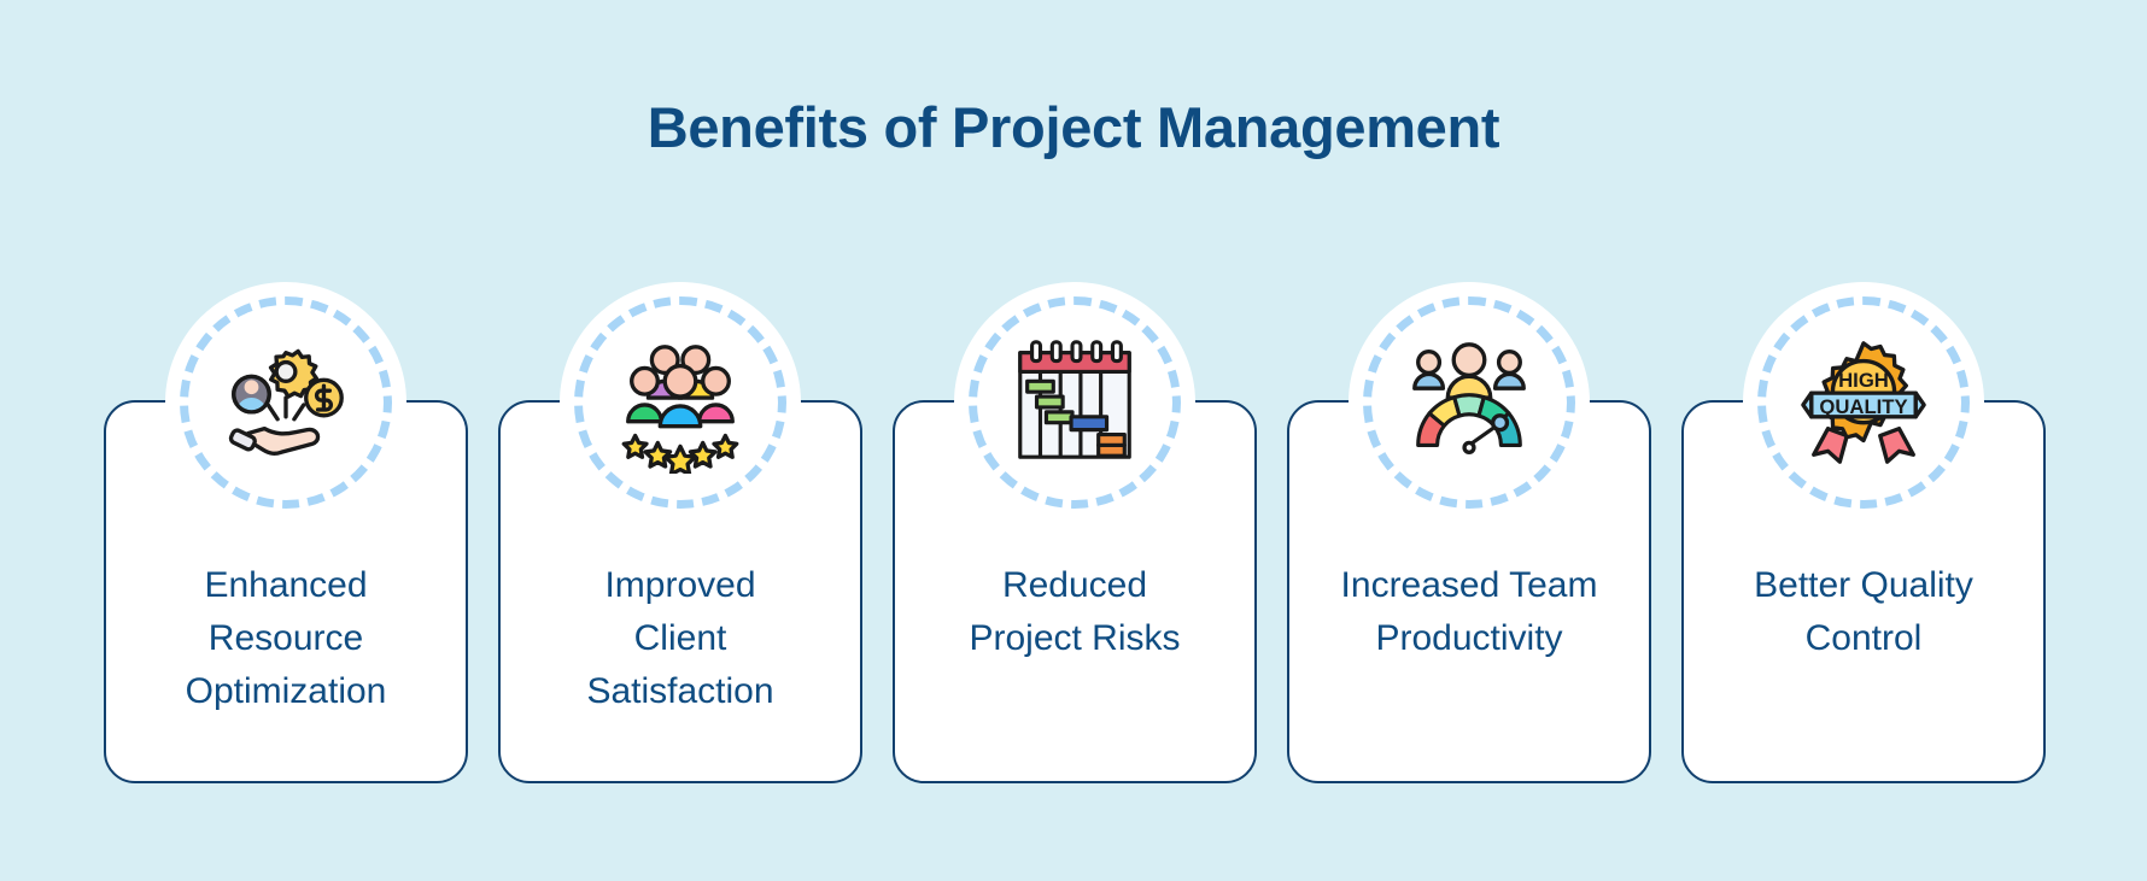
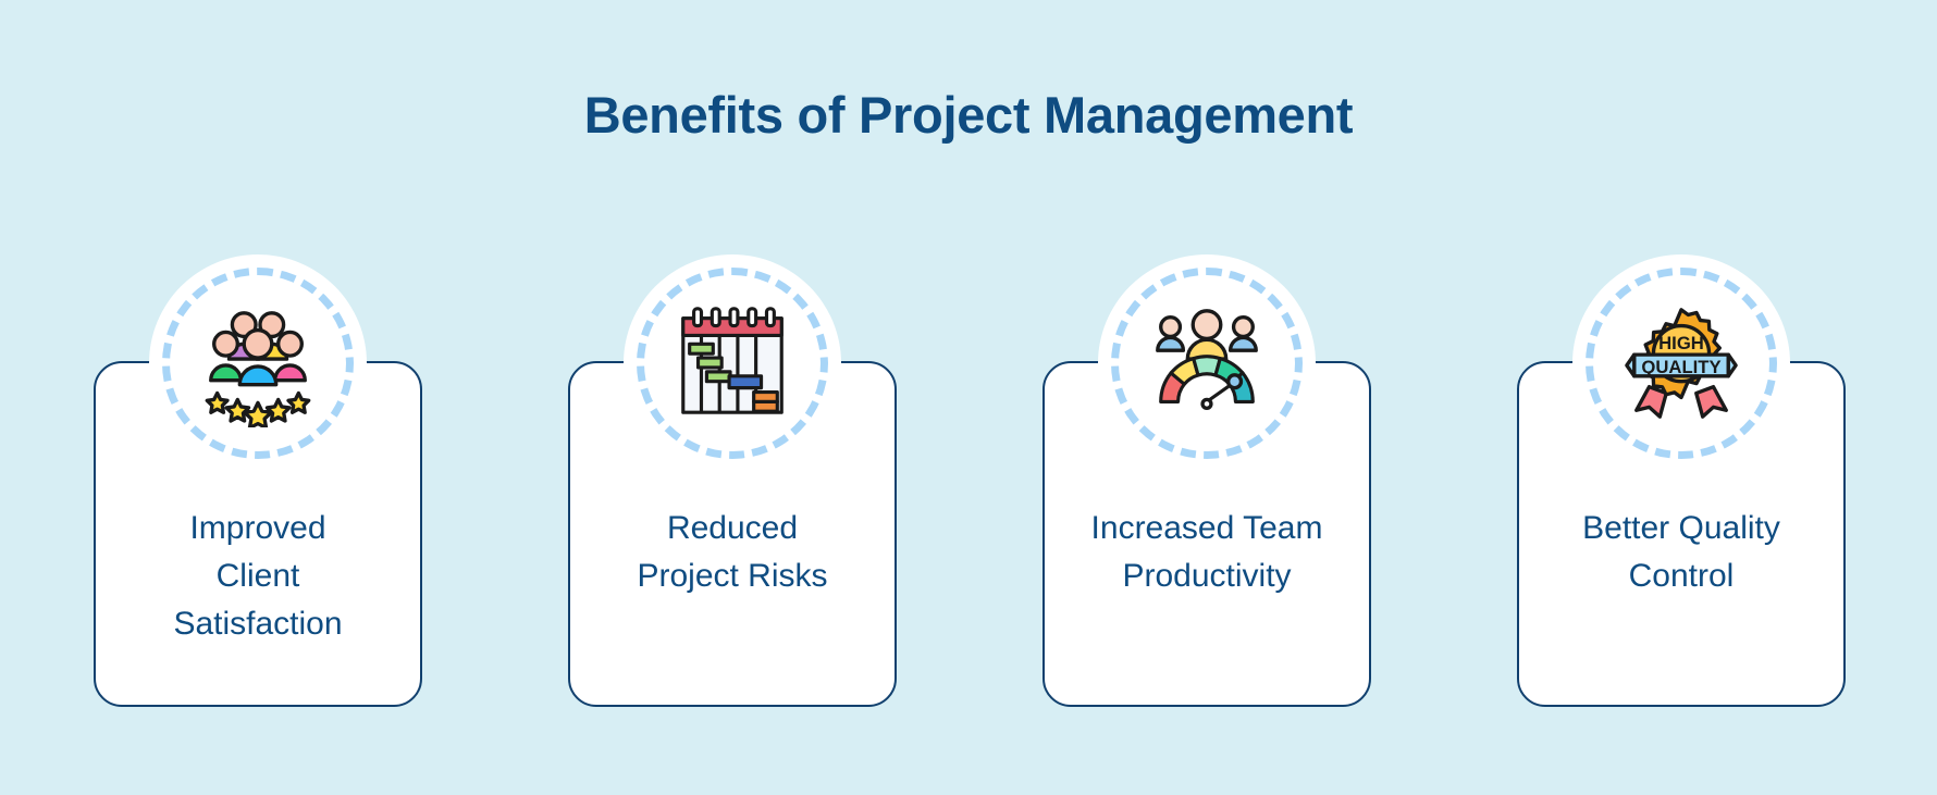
  Benefits of Project Management
- Enhanced
- Resource
- Optimization
  Improved
  Client
  Satisfaction
  Reduced
  Project Risks
  Increased Team
  Productivity
  HIGH
  QUALITY
  Better Quality
  Control
